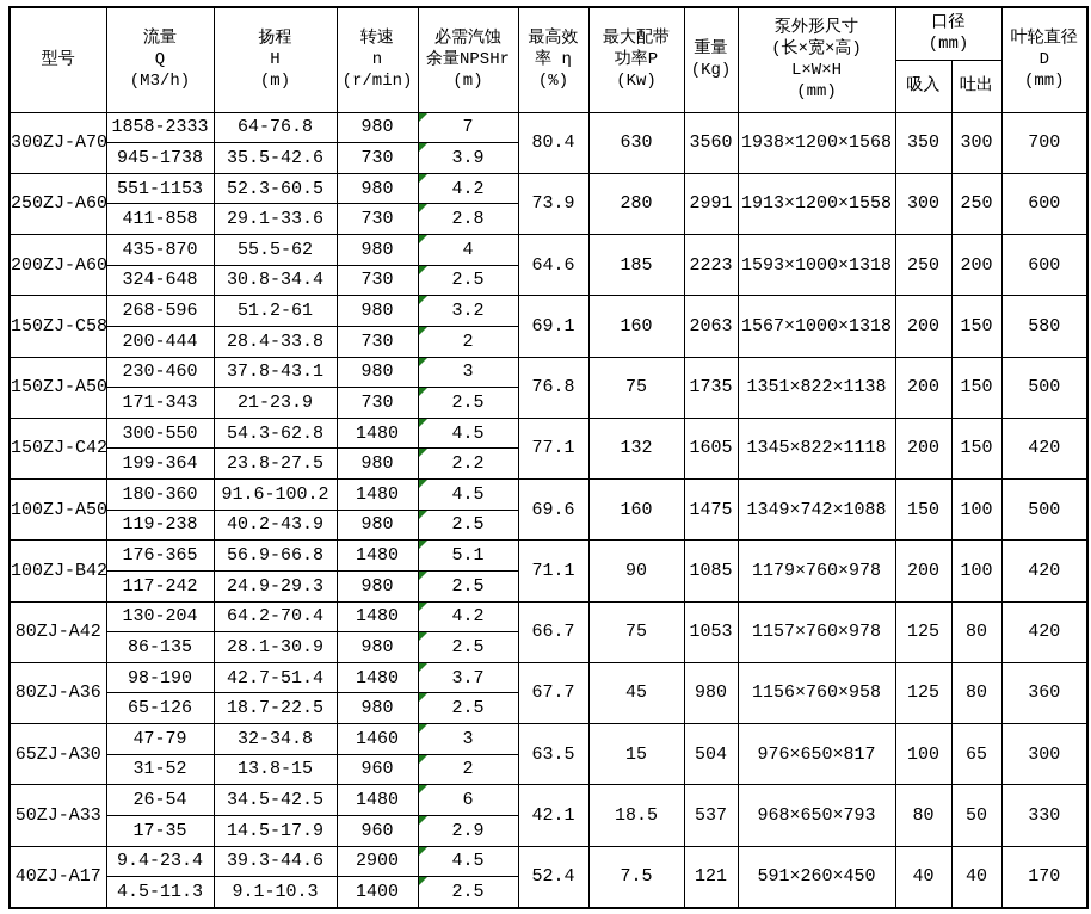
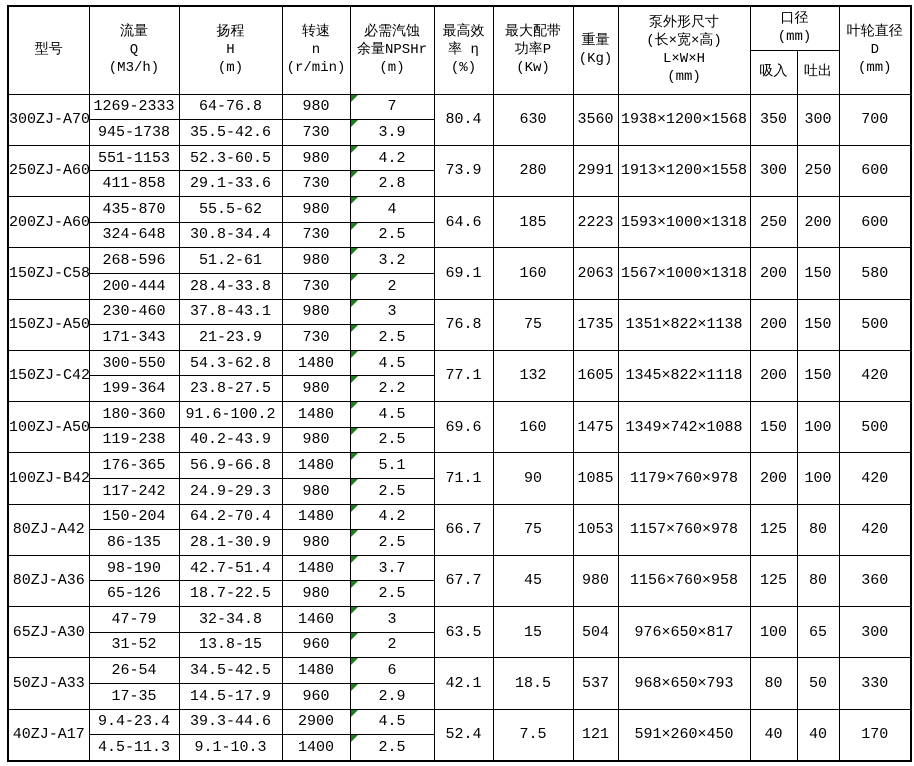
  型号	流量 Q (M3/h)	扬程 H (m)	转速 n (r/min)	必需汽蚀 余量NPSHr (m)	最高效 率 η (%)	最大配带 功率P (Kw)	重量 (Kg)	泵外形尺寸 (长×宽×高) L×W×H (mm)	口径 (mm)	叶轮直径 D (mm)
  吸入	吐出
- 300ZJ-A70	1858-2333	64-76.8	980	7	80.4	630	3560	1938×1200×1568	350	300	700
+ 300ZJ-A70	1269-2333	64-76.8	980	7	80.4	630	3560	1938×1200×1568	350	300	700
  945-1738	35.5-42.6	730	3.9
  250ZJ-A60	551-1153	52.3-60.5	980	4.2	73.9	280	2991	1913×1200×1558	300	250	600
  411-858	29.1-33.6	730	2.8
  200ZJ-A60	435-870	55.5-62	980	4	64.6	185	2223	1593×1000×1318	250	200	600
  324-648	30.8-34.4	730	2.5
  150ZJ-C58	268-596	51.2-61	980	3.2	69.1	160	2063	1567×1000×1318	200	150	580
  200-444	28.4-33.8	730	2
  150ZJ-A50	230-460	37.8-43.1	980	3	76.8	75	1735	1351×822×1138	200	150	500
  171-343	21-23.9	730	2.5
  150ZJ-C42	300-550	54.3-62.8	1480	4.5	77.1	132	1605	1345×822×1118	200	150	420
  199-364	23.8-27.5	980	2.2
  100ZJ-A50	180-360	91.6-100.2	1480	4.5	69.6	160	1475	1349×742×1088	150	100	500
  119-238	40.2-43.9	980	2.5
  100ZJ-B42	176-365	56.9-66.8	1480	5.1	71.1	90	1085	1179×760×978	200	100	420
  117-242	24.9-29.3	980	2.5
- 80ZJ-A42	130-204	64.2-70.4	1480	4.2	66.7	75	1053	1157×760×978	125	80	420
+ 80ZJ-A42	150-204	64.2-70.4	1480	4.2	66.7	75	1053	1157×760×978	125	80	420
  86-135	28.1-30.9	980	2.5
  80ZJ-A36	98-190	42.7-51.4	1480	3.7	67.7	45	980	1156×760×958	125	80	360
  65-126	18.7-22.5	980	2.5
  65ZJ-A30	47-79	32-34.8	1460	3	63.5	15	504	976×650×817	100	65	300
  31-52	13.8-15	960	2
  50ZJ-A33	26-54	34.5-42.5	1480	6	42.1	18.5	537	968×650×793	80	50	330
  17-35	14.5-17.9	960	2.9
  40ZJ-A17	9.4-23.4	39.3-44.6	2900	4.5	52.4	7.5	121	591×260×450	40	40	170
  4.5-11.3	9.1-10.3	1400	2.5
